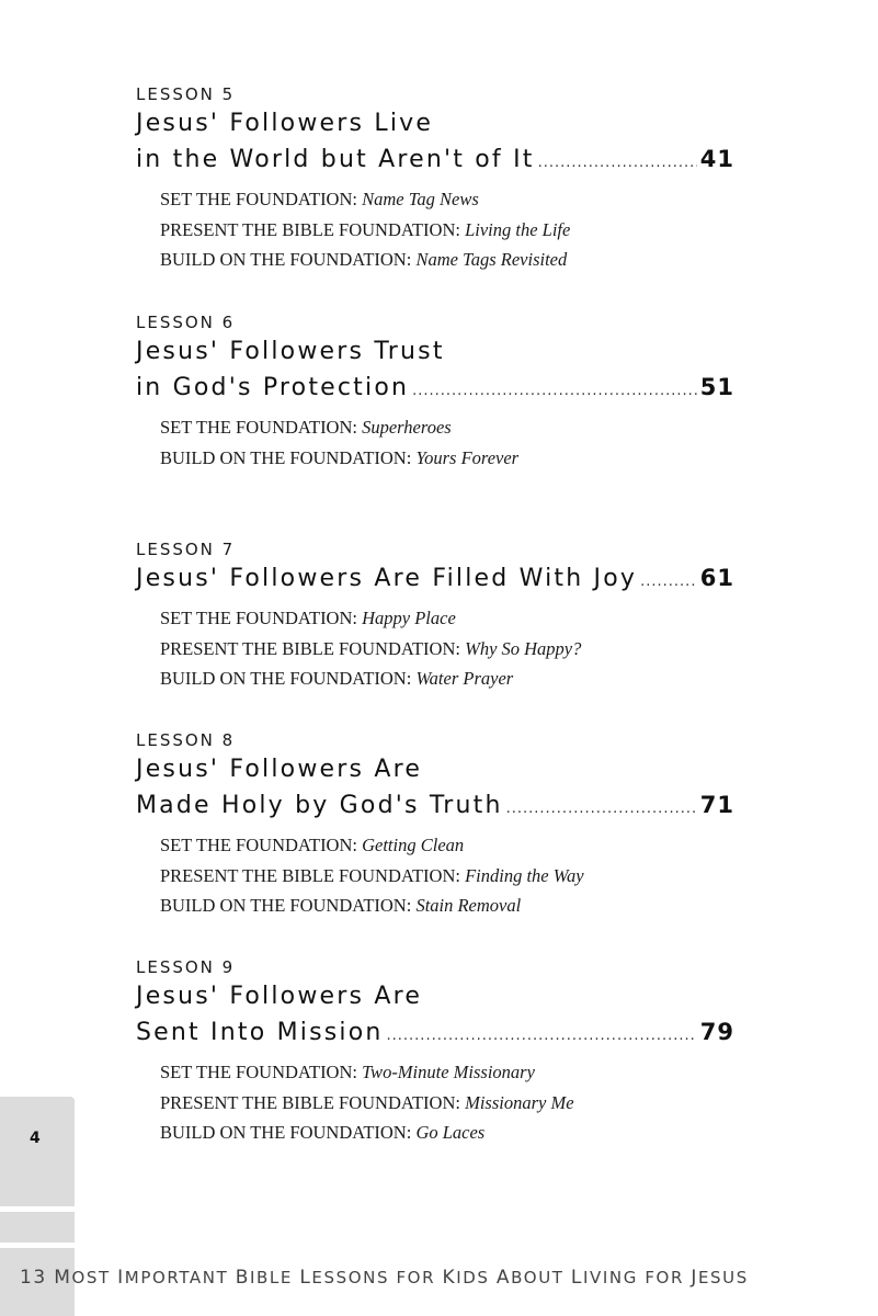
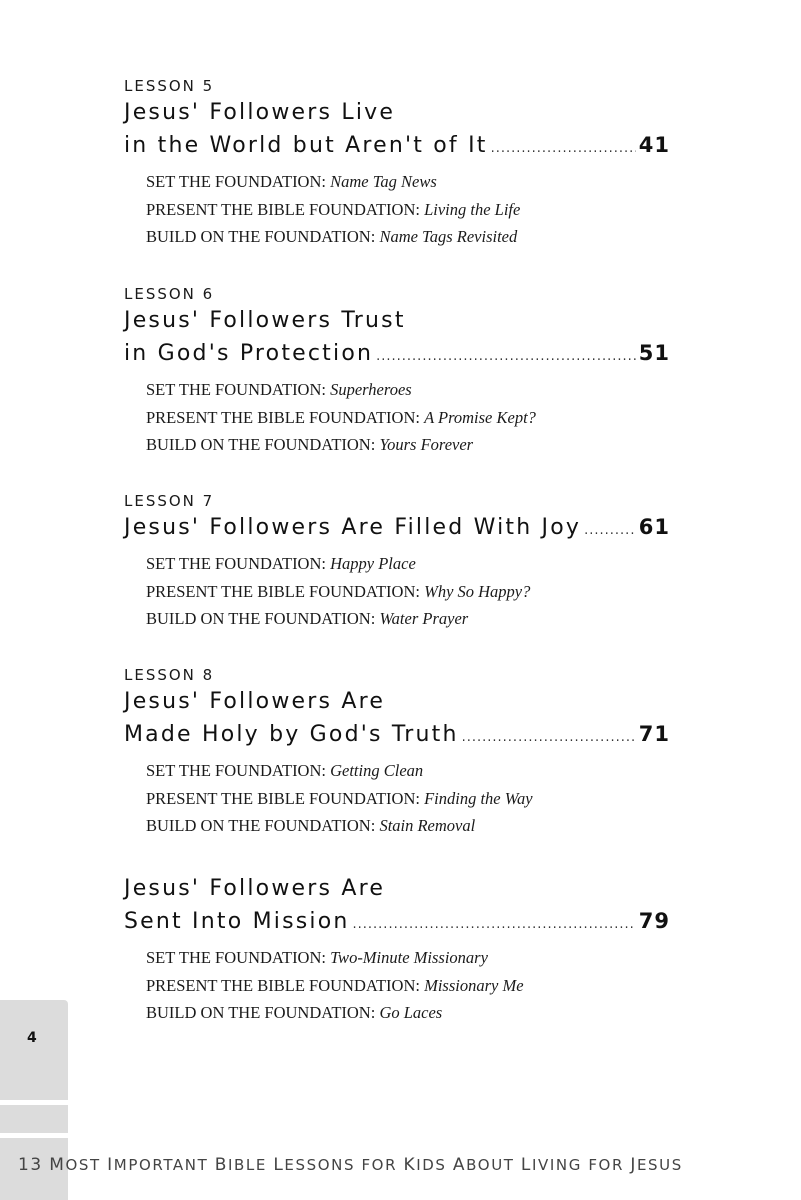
  LESSON 5
  Jesus' Followers Live
  in the World but Aren't of It
  41
  SET THE FOUNDATION: Name Tag News
  PRESENT THE BIBLE FOUNDATION: Living the Life
  BUILD ON THE FOUNDATION: Name Tags Revisited
  LESSON 6
  Jesus' Followers Trust
  in God's Protection
  51
  SET THE FOUNDATION: Superheroes
+ PRESENT THE BIBLE FOUNDATION: A Promise Kept?
  BUILD ON THE FOUNDATION: Yours Forever
  LESSON 7
  Jesus' Followers Are Filled With Joy
  61
  SET THE FOUNDATION: Happy Place
  PRESENT THE BIBLE FOUNDATION: Why So Happy?
  BUILD ON THE FOUNDATION: Water Prayer
  LESSON 8
  Jesus' Followers Are
  Made Holy by God's Truth
  71
  SET THE FOUNDATION: Getting Clean
  PRESENT THE BIBLE FOUNDATION: Finding the Way
  BUILD ON THE FOUNDATION: Stain Removal
- LESSON 9
  Jesus' Followers Are
  Sent Into Mission
  79
  SET THE FOUNDATION: Two-Minute Missionary
  PRESENT THE BIBLE FOUNDATION: Missionary Me
  BUILD ON THE FOUNDATION: Go Laces
  4
  13 MOST IMPORTANT BIBLE LESSONS FOR KIDS ABOUT LIVING FOR JESUS
